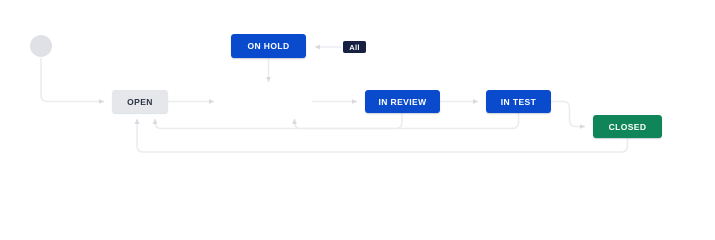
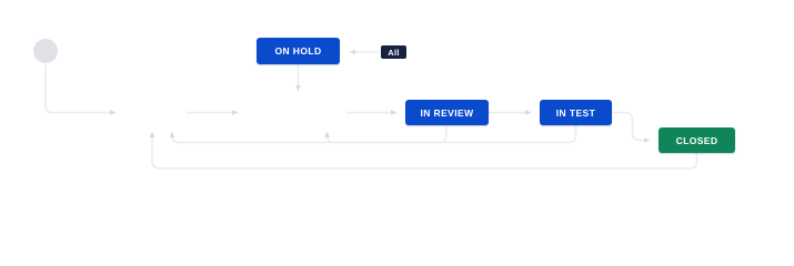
- OPEN
  ON HOLD
  IN REVIEW
  IN TEST
  CLOSED
  All
